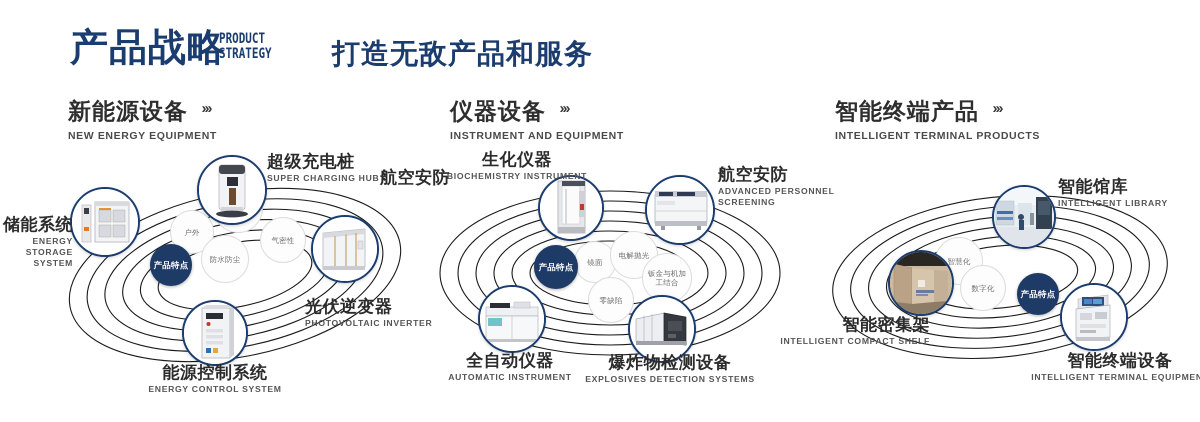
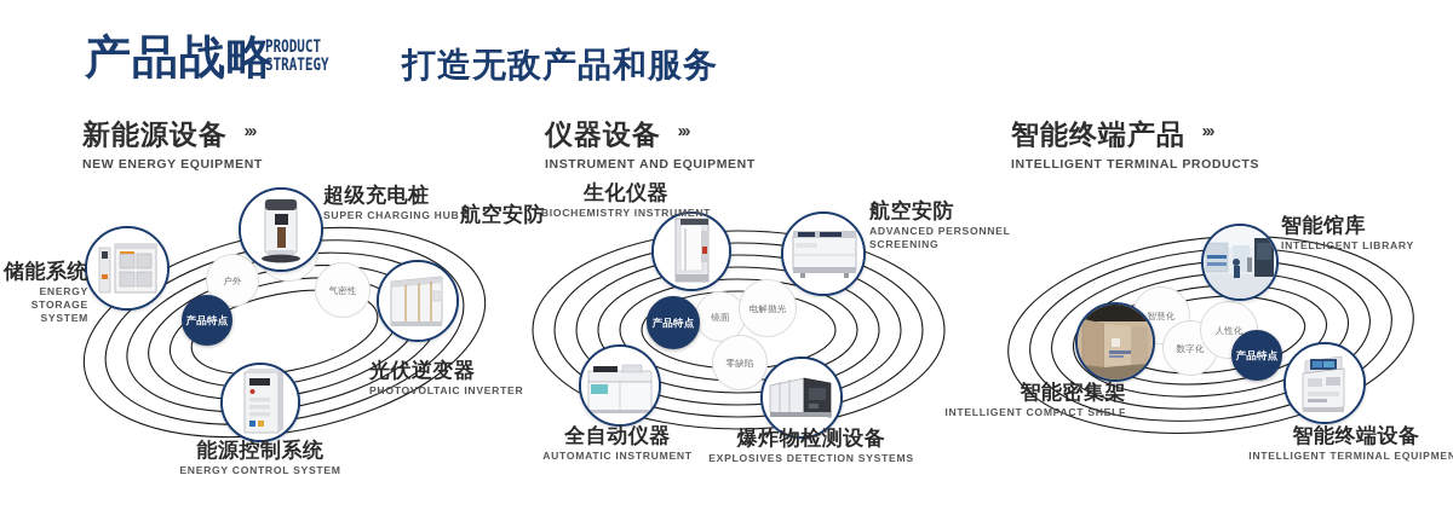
  产品战略
  PRODUCT
  STRATEGY
  打造无敌产品和服务
  新能源设备 ›››
  NEW ENERGY EQUIPMENT
  仪器设备 ›››
  INSTRUMENT AND EQUIPMENT
  智能终端产品 ›››
  INTELLIGENT TERMINAL PRODUCTS
  户外
- 防水防尘
  气密性
  产品特点
  储能系统
  ENERGY STORAGE SYSTEM
  超级充电桩
  SUPER CHARGING HUB
  光伏逆变器
  PHOTOVOLTAIC INVERTER
  能源控制系统
  ENERGY CONTROL SYSTEM
  镜面
  电解抛光
- 钣金与机加工结合
  零缺陷
  产品特点
  生化仪器
  BIOCHEMISTRY INSTRUMENT
  航空安防
  航空安防
  ADVANCED PERSONNEL SCREENING
  爆炸物检测设备
  EXPLOSIVES DETECTION SYSTEMS
  全自动仪器
  AUTOMATIC INSTRUMENT
  数字化
+ 人性化
  产品特点
  智能馆库
  INTELLIGENT LIBRARY
  智能密集架
  INTELLIGENT COMPACT SHELF
  智能终端设备
  INTELLIGENT TERMINAL EQUIPMEN
